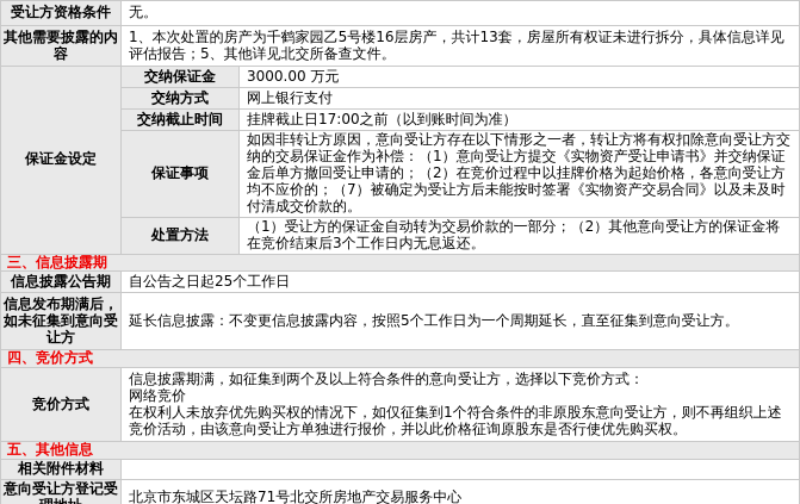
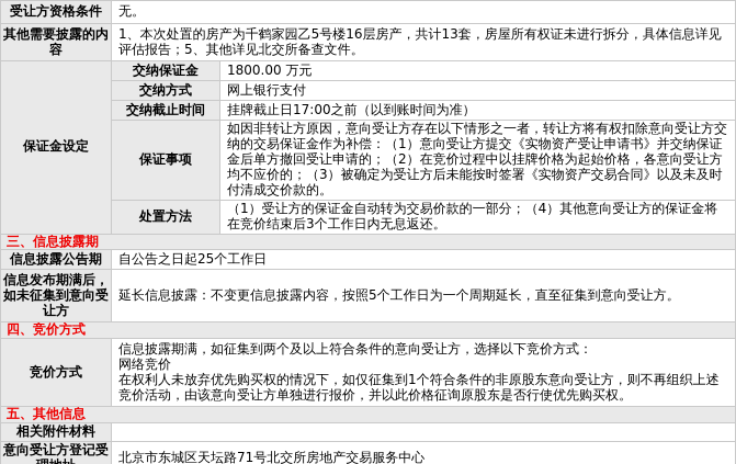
  受让方资格条件	无。
  其他需要披露的内容	1、本次处置的房产为千鹤家园乙5号楼16层房产，共计13套，房屋所有权证未进行拆分，具体信息详见评估报告；5、其他详见北交所备查文件。
- 保证金设定	交纳保证金	3000.00 万元
+ 保证金设定	交纳保证金	1800.00 万元
  交纳方式	网上银行支付
  交纳截止时间	挂牌截止日17:00之前（以到账时间为准）
- 保证事项	如因非转让方原因，意向受让方存在以下情形之一者，转让方将有权扣除意向受让方交纳的交易保证金作为补偿：（1）意向受让方提交《实物资产受让申请书》并交纳保证金后单方撤回受让申请的；（2）在竞价过程中以挂牌价格为起始价格，各意向受让方均不应价的；（7）被确定为受让方后未能按时签署《实物资产交易合同》以及未及时付清成交价款的。
+ 保证事项	如因非转让方原因，意向受让方存在以下情形之一者，转让方将有权扣除意向受让方交纳的交易保证金作为补偿：（1）意向受让方提交《实物资产受让申请书》并交纳保证金后单方撤回受让申请的；（2）在竞价过程中以挂牌价格为起始价格，各意向受让方均不应价的；（3）被确定为受让方后未能按时签署《实物资产交易合同》以及未及时付清成交价款的。
- 处置方法	（1）受让方的保证金自动转为交易价款的一部分；（2）其他意向受让方的保证金将在竞价结束后3个工作日内无息返还。
+ 处置方法	（1）受让方的保证金自动转为交易价款的一部分；（4）其他意向受让方的保证金将在竞价结束后3个工作日内无息返还。
  三、信息披露期
  信息披露公告期	自公告之日起25个工作日
  信息发布期满后，如未征集到意向受让方	延长信息披露：不变更信息披露内容，按照5个工作日为一个周期延长，直至征集到意向受让方。
  四、竞价方式
  竞价方式	信息披露期满，如征集到两个及以上符合条件的意向受让方，选择以下竞价方式： 网络竞价 在权利人未放弃优先购买权的情况下，如仅征集到1个符合条件的非原股东意向受让方，则不再组织上述竞价活动，由该意向受让方单独进行报价，并以此价格征询原股东是否行使优先购买权。
  五、其他信息
  相关附件材料
  意向受让方登记受	北京市东城区天坛路71号北交所房地产交易服务中心
